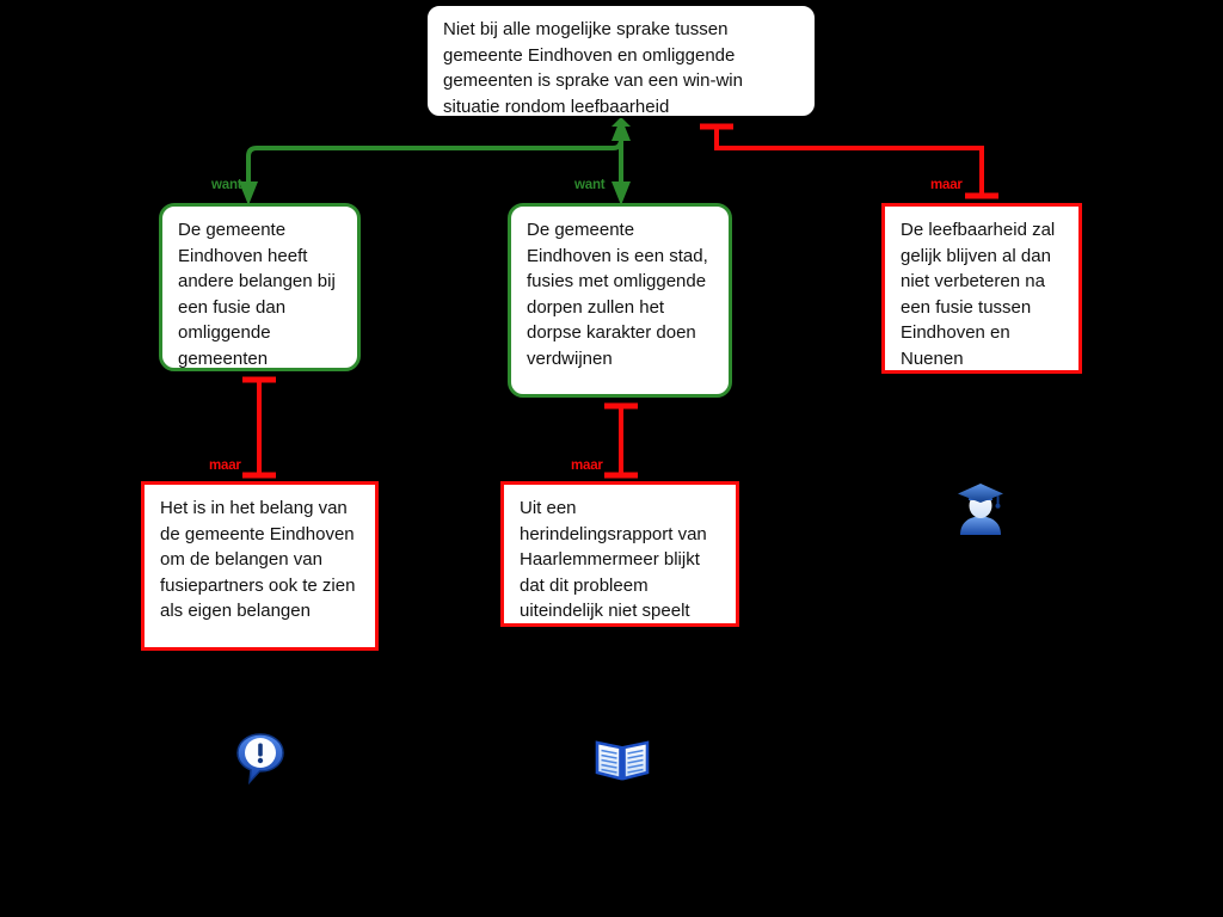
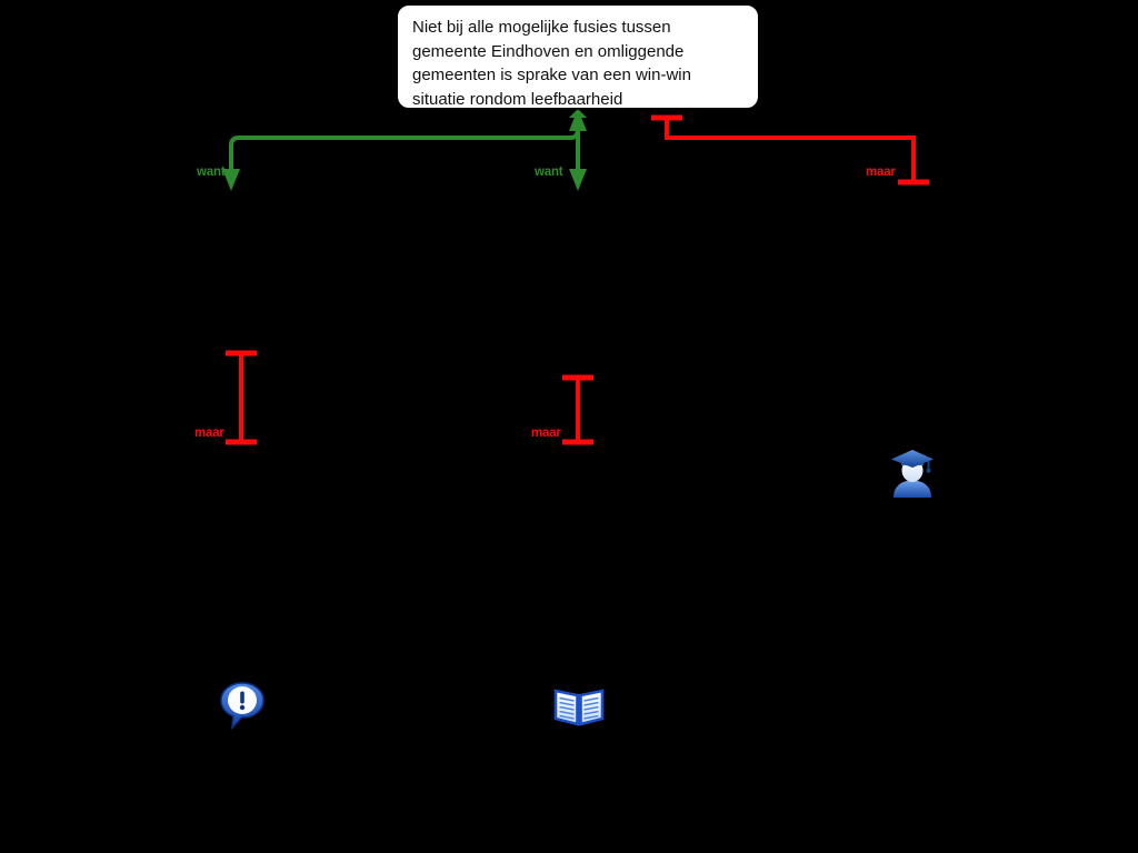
- Niet bij alle mogelijke sprake tussen gemeente Eindhoven en omliggende gemeenten is sprake van een win-win situatie rondom leefbaarheid
+ Niet bij alle mogelijke fusies tussen gemeente Eindhoven en omliggende gemeenten is sprake van een win-win situatie rondom leefbaarheid
- De gemeente Eindhoven heeft andere belangen bij een fusie dan omliggende gemeenten
- De gemeente Eindhoven is een stad, fusies met omliggende dorpen zullen het dorpse karakter doen verdwijnen
- De leefbaarheid zal gelijk blijven al dan niet verbeteren na een fusie tussen Eindhoven en Nuenen
- Het is in het belang van de gemeente Eindhoven om de belangen van fusiepartners ook te zien als eigen belangen
- Uit een herindelingsrapport van Haarlemmermeer blijkt dat dit probleem uiteindelijk niet speelt
  want
  want
  maar
  maar
  maar
